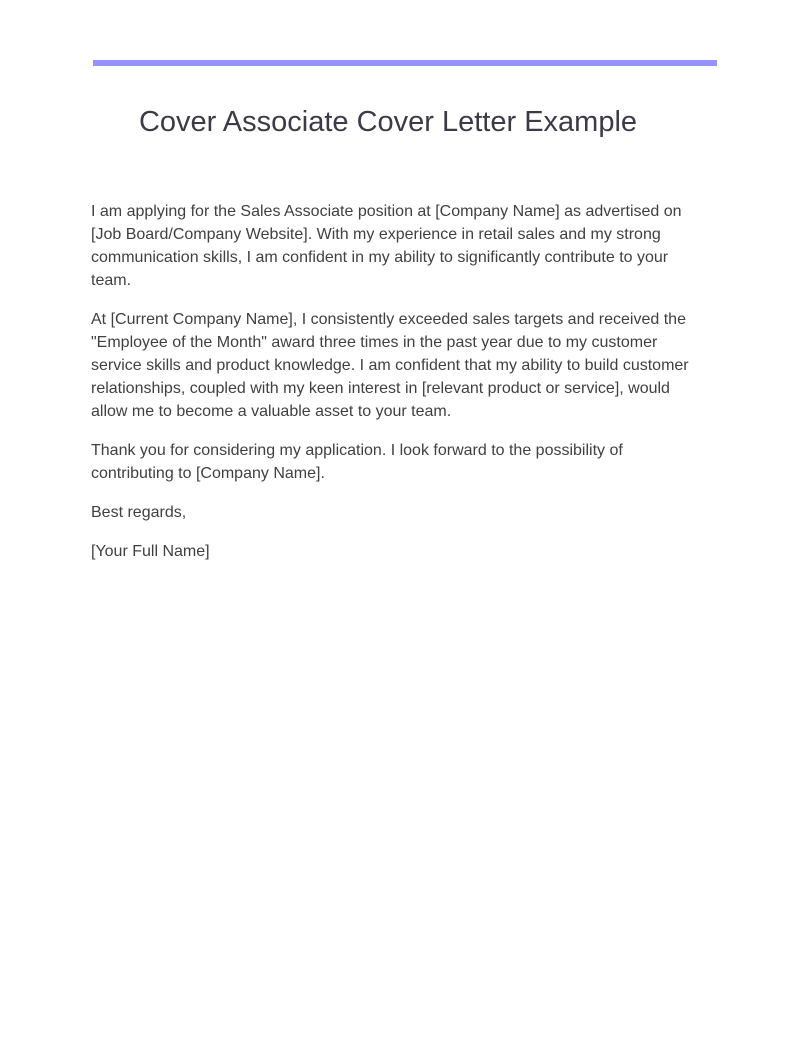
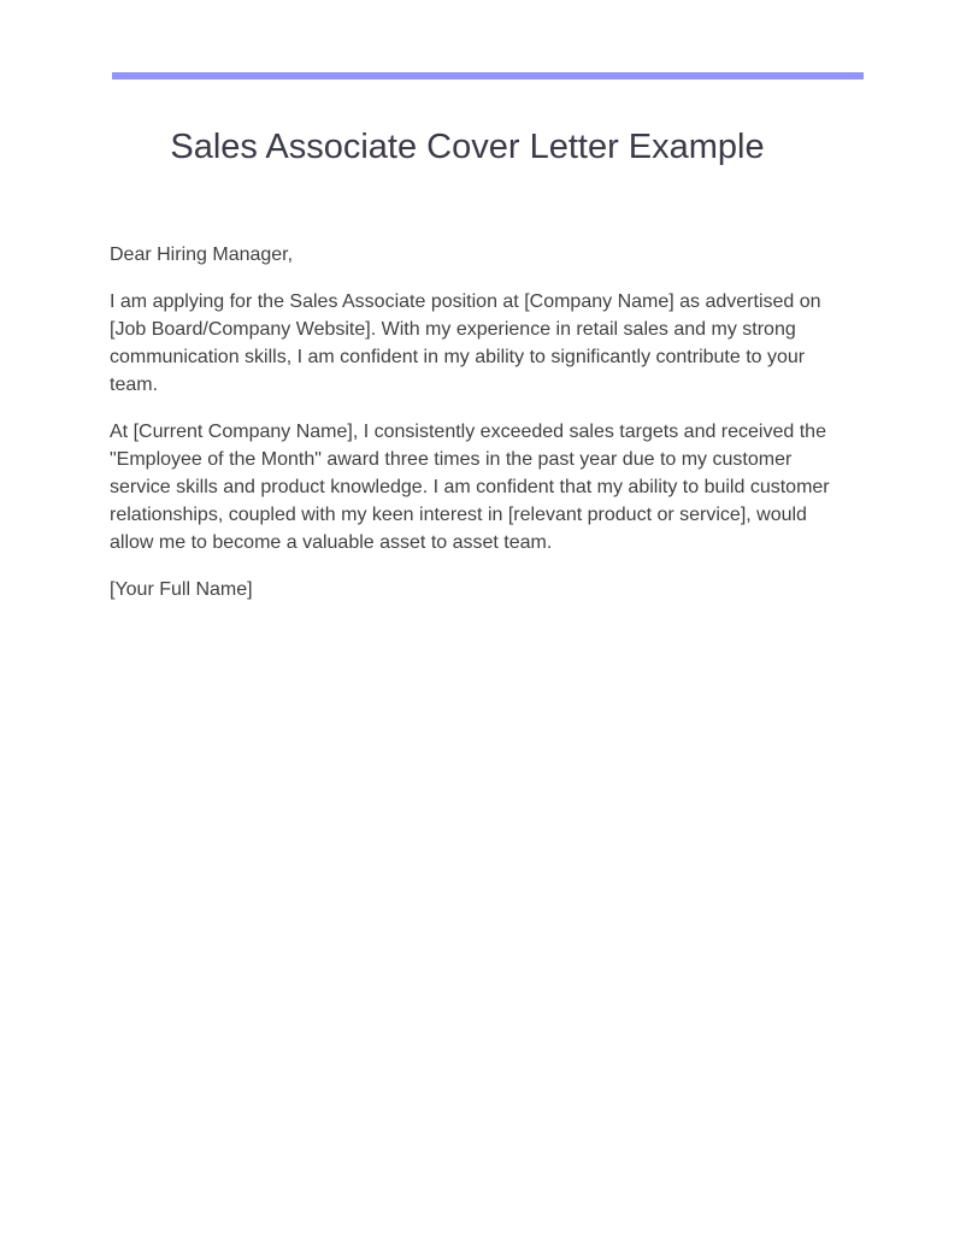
- Cover Associate Cover Letter Example
+ Sales Associate Cover Letter Example
+ Dear Hiring Manager,
  I am applying for the Sales Associate position at [Company Name] as advertised on [Job Board/Company Website]. With my experience in retail sales and my strong communication skills, I am confident in my ability to significantly contribute to your team.
- At [Current Company Name], I consistently exceeded sales targets and received the "Employee of the Month" award three times in the past year due to my customer service skills and product knowledge. I am confident that my ability to build customer relationships, coupled with my keen interest in [relevant product or service], would allow me to become a valuable asset to your team.
+ At [Current Company Name], I consistently exceeded sales targets and received the "Employee of the Month" award three times in the past year due to my customer service skills and product knowledge. I am confident that my ability to build customer relationships, coupled with my keen interest in [relevant product or service], would allow me to become a valuable asset to asset team.
- Thank you for considering my application. I look forward to the possibility of contributing to [Company Name].
- Best regards,
  [Your Full Name]
